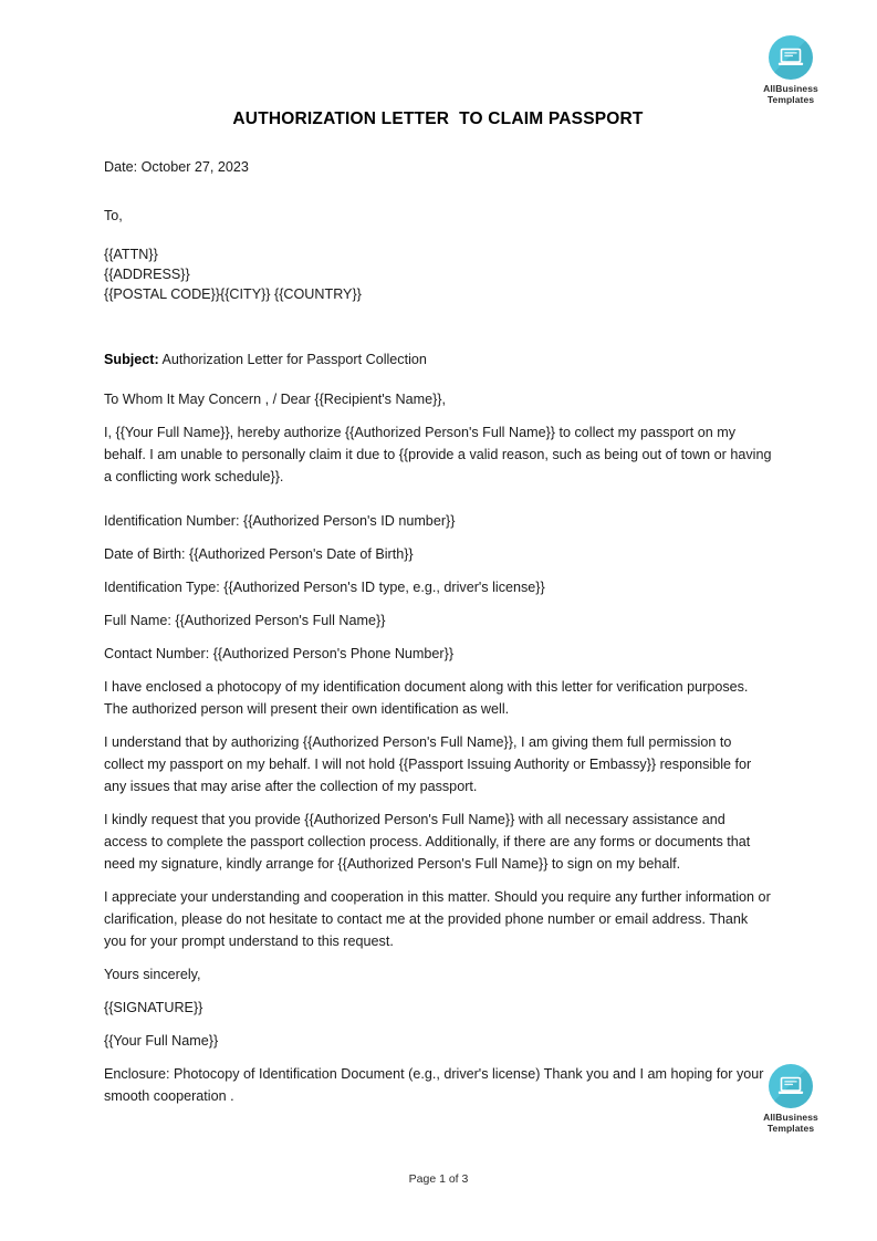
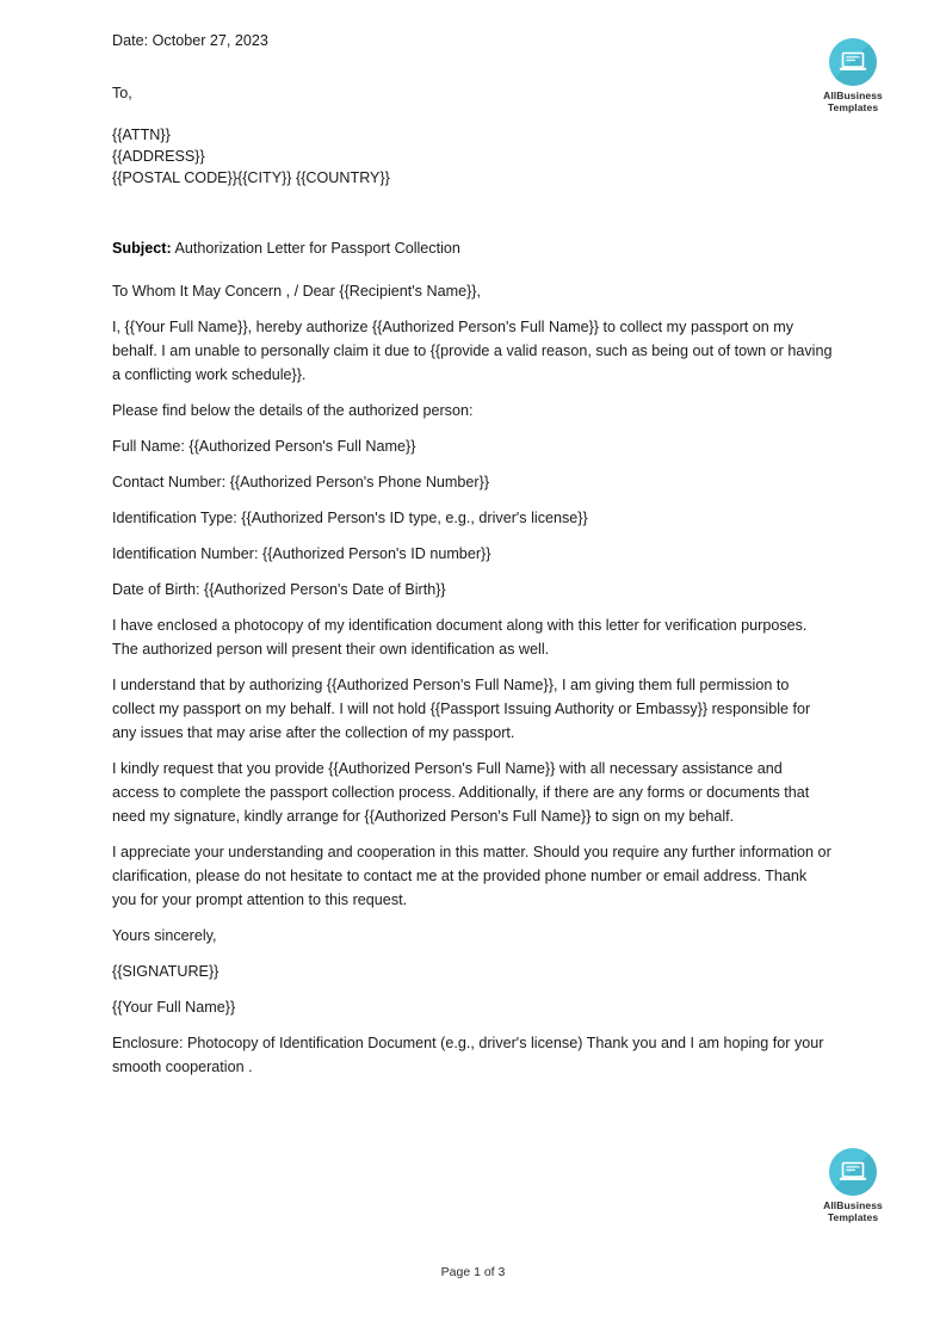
  AllBusiness
  Templates
  AllBusiness
  Templates
- AUTHORIZATION LETTER TO CLAIM PASSPORT
  Date: October 27, 2023
  To,
  {{ATTN}}
  {{ADDRESS}}
  {{POSTAL CODE}}{{CITY}} {{COUNTRY}}
  Subject: Authorization Letter for Passport Collection
  To Whom It May Concern , / Dear {{Recipient's Name}},
  I, {{Your Full Name}}, hereby authorize {{Authorized Person's Full Name}} to collect my passport on my behalf. I am unable to personally claim it due to {{provide a valid reason, such as being out of town or having a conflicting work schedule}}.
+ Please find below the details of the authorized person:
- Identification Number: {{Authorized Person's ID number}}
+ Full Name: {{Authorized Person's Full Name}}
- Date of Birth: {{Authorized Person's Date of Birth}}
+ Contact Number: {{Authorized Person's Phone Number}}
  Identification Type: {{Authorized Person's ID type, e.g., driver's license}}
- Full Name: {{Authorized Person's Full Name}}
+ Identification Number: {{Authorized Person's ID number}}
- Contact Number: {{Authorized Person's Phone Number}}
+ Date of Birth: {{Authorized Person's Date of Birth}}
  I have enclosed a photocopy of my identification document along with this letter for verification purposes. The authorized person will present their own identification as well.
  I understand that by authorizing {{Authorized Person's Full Name}}, I am giving them full permission to collect my passport on my behalf. I will not hold {{Passport Issuing Authority or Embassy}} responsible for any issues that may arise after the collection of my passport.
  I kindly request that you provide {{Authorized Person's Full Name}} with all necessary assistance and access to complete the passport collection process. Additionally, if there are any forms or documents that need my signature, kindly arrange for {{Authorized Person's Full Name}} to sign on my behalf.
- I appreciate your understanding and cooperation in this matter. Should you require any further information or clarification, please do not hesitate to contact me at the provided phone number or email address. Thank you for your prompt understand to this request.
+ I appreciate your understanding and cooperation in this matter. Should you require any further information or clarification, please do not hesitate to contact me at the provided phone number or email address. Thank you for your prompt attention to this request.
  Yours sincerely,
  {{SIGNATURE}}
  {{Your Full Name}}
  Enclosure: Photocopy of Identification Document (e.g., driver's license) Thank you and I am hoping for your smooth cooperation .
  Page 1 of 3
